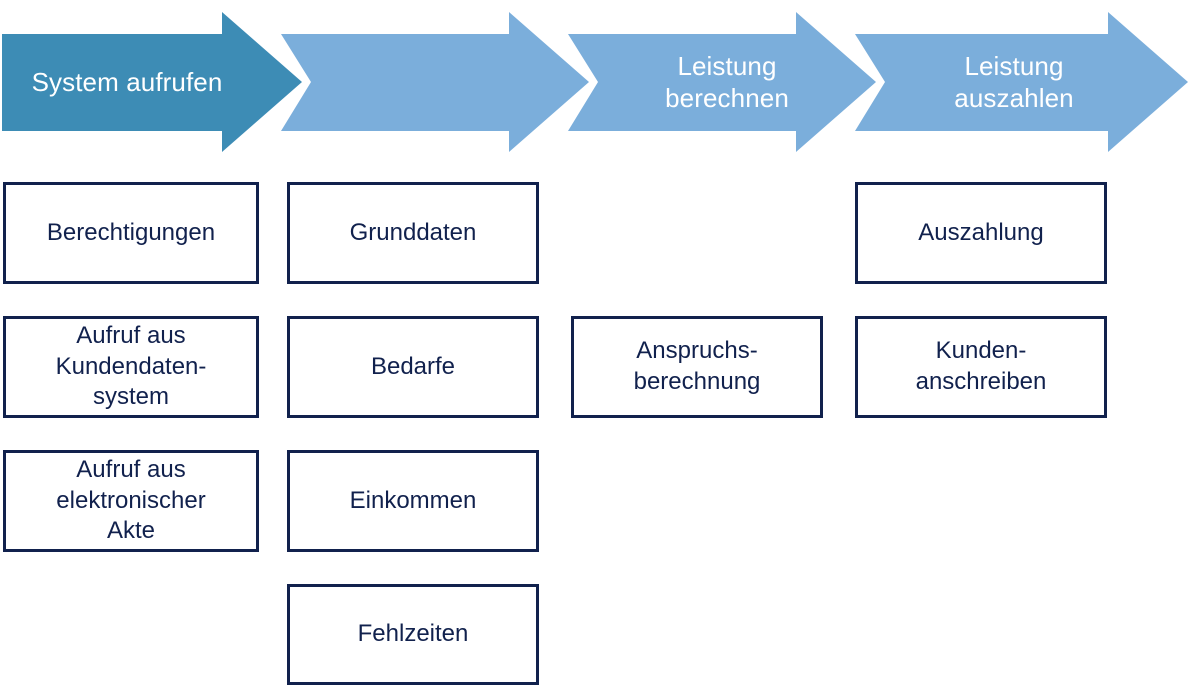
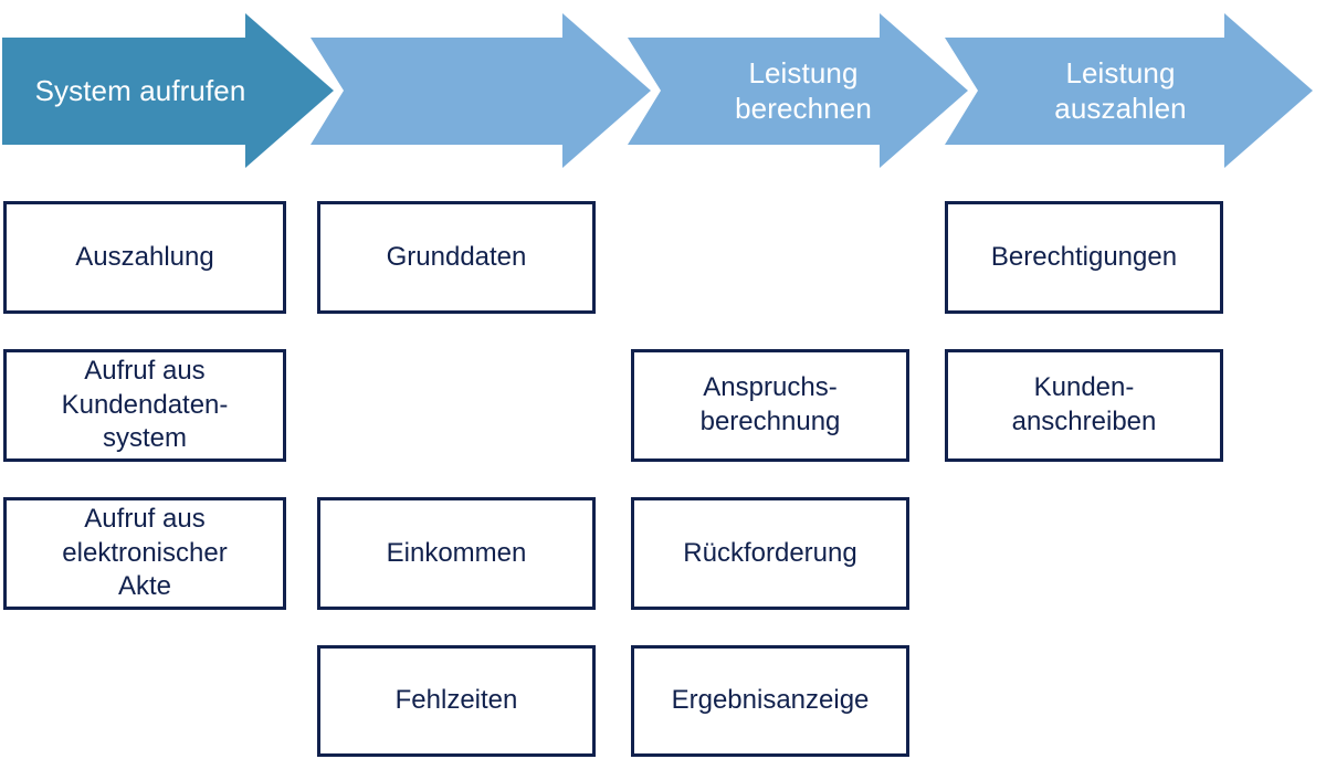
  System aufrufen
  Leistung
  berechnen
  Leistung
  auszahlen
- Berechtigungen
+ Auszahlung
  Aufruf aus
  Kundendaten-
  system
  Aufruf aus
  elektronischer
  Akte
  Grunddaten
- Bedarfe
  Einkommen
  Fehlzeiten
  Anspruchs-
  berechnung
+ Rückforderung
+ Ergebnisanzeige
- Auszahlung
+ Berechtigungen
  Kunden-
  anschreiben
